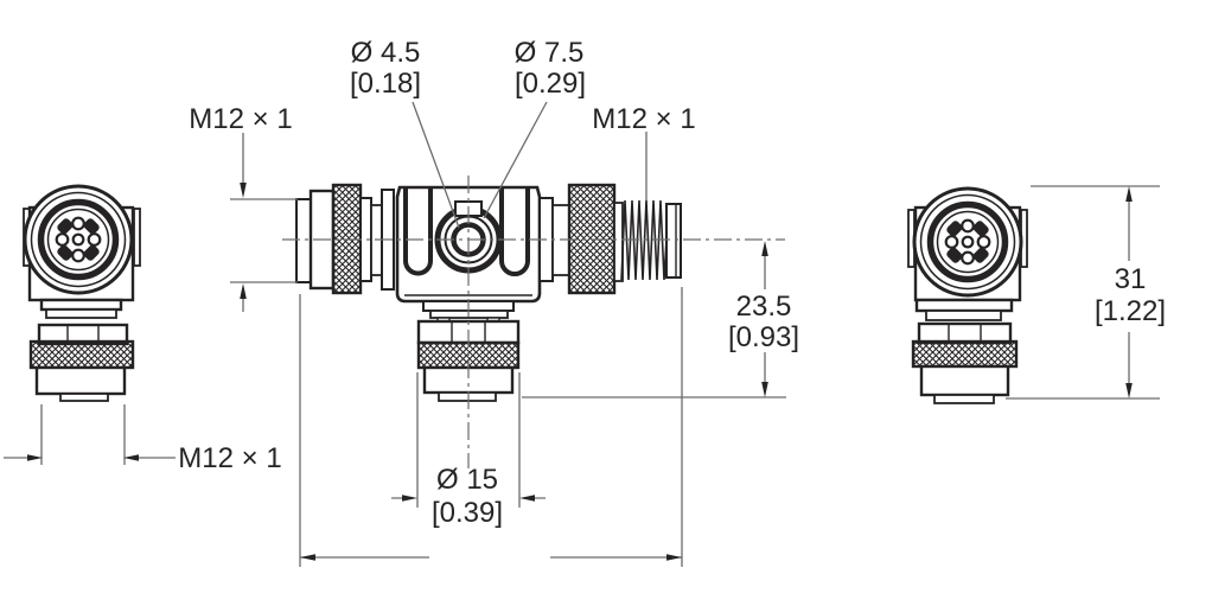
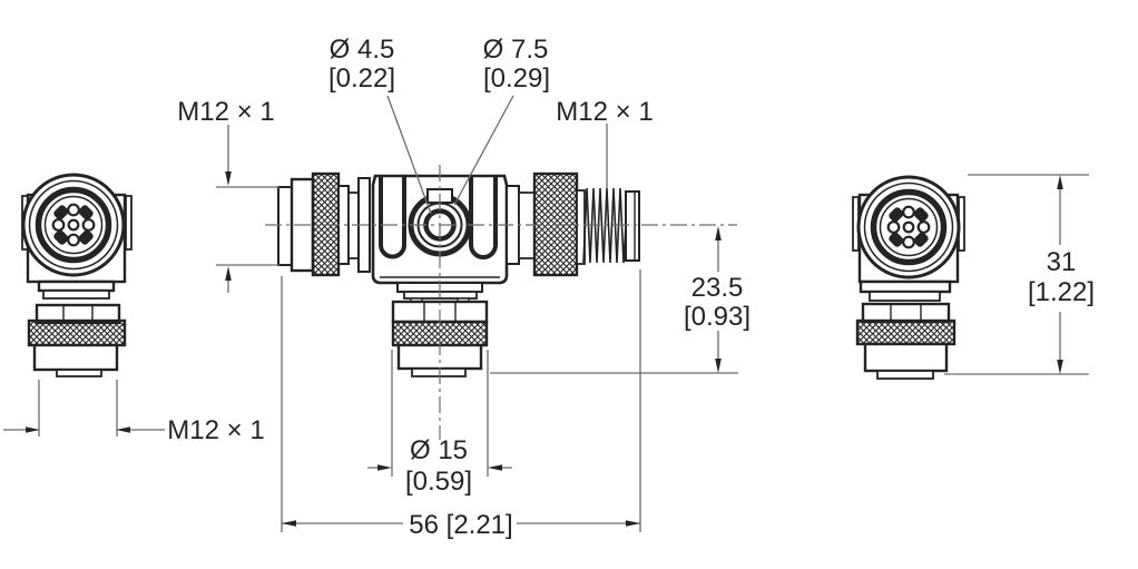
  M12 × 1
  Ø 4.5
- [0.18]
+ [0.22]
  Ø 7.5
  [0.29]
  M12 × 1
  23.5
  [0.93]
  31
  [1.22]
  Ø 15
- [0.39]
+ [0.59]
+ 56 [2.21]
  M12 × 1
